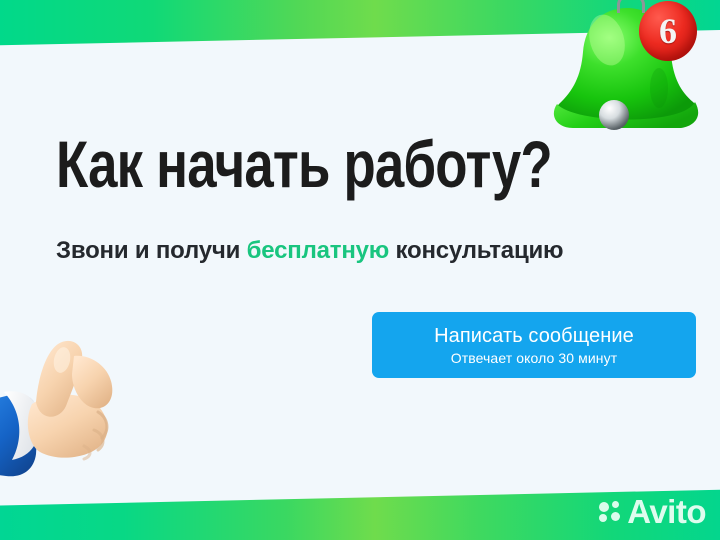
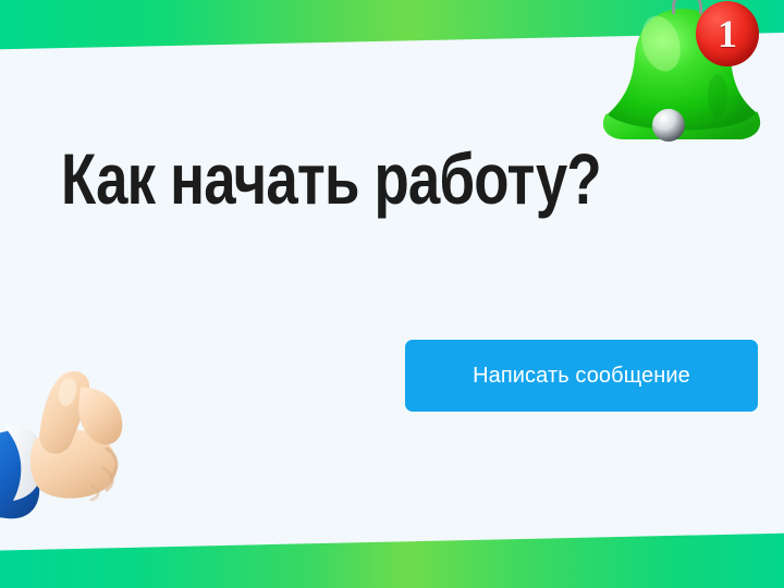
  Как начать работу?
- Звони и получи бесплатную консультацию
  Написать сообщение
- Отвечает около 30 минут
- 6
+ 1
- Avito
